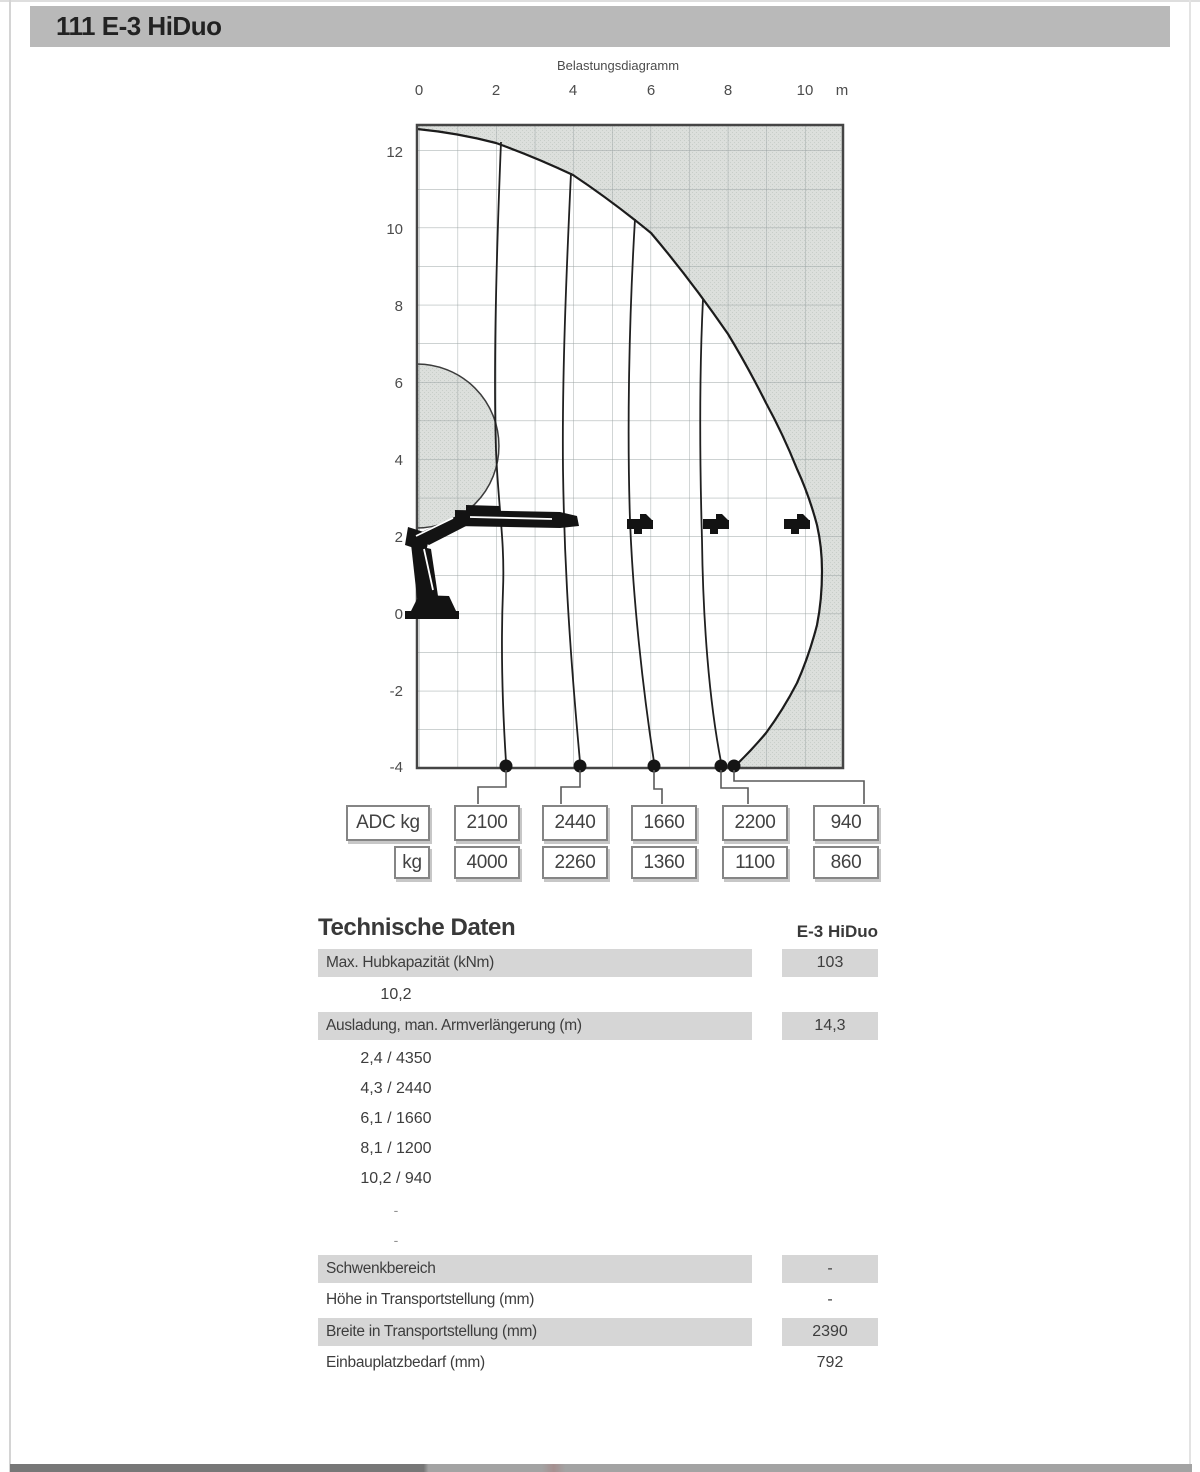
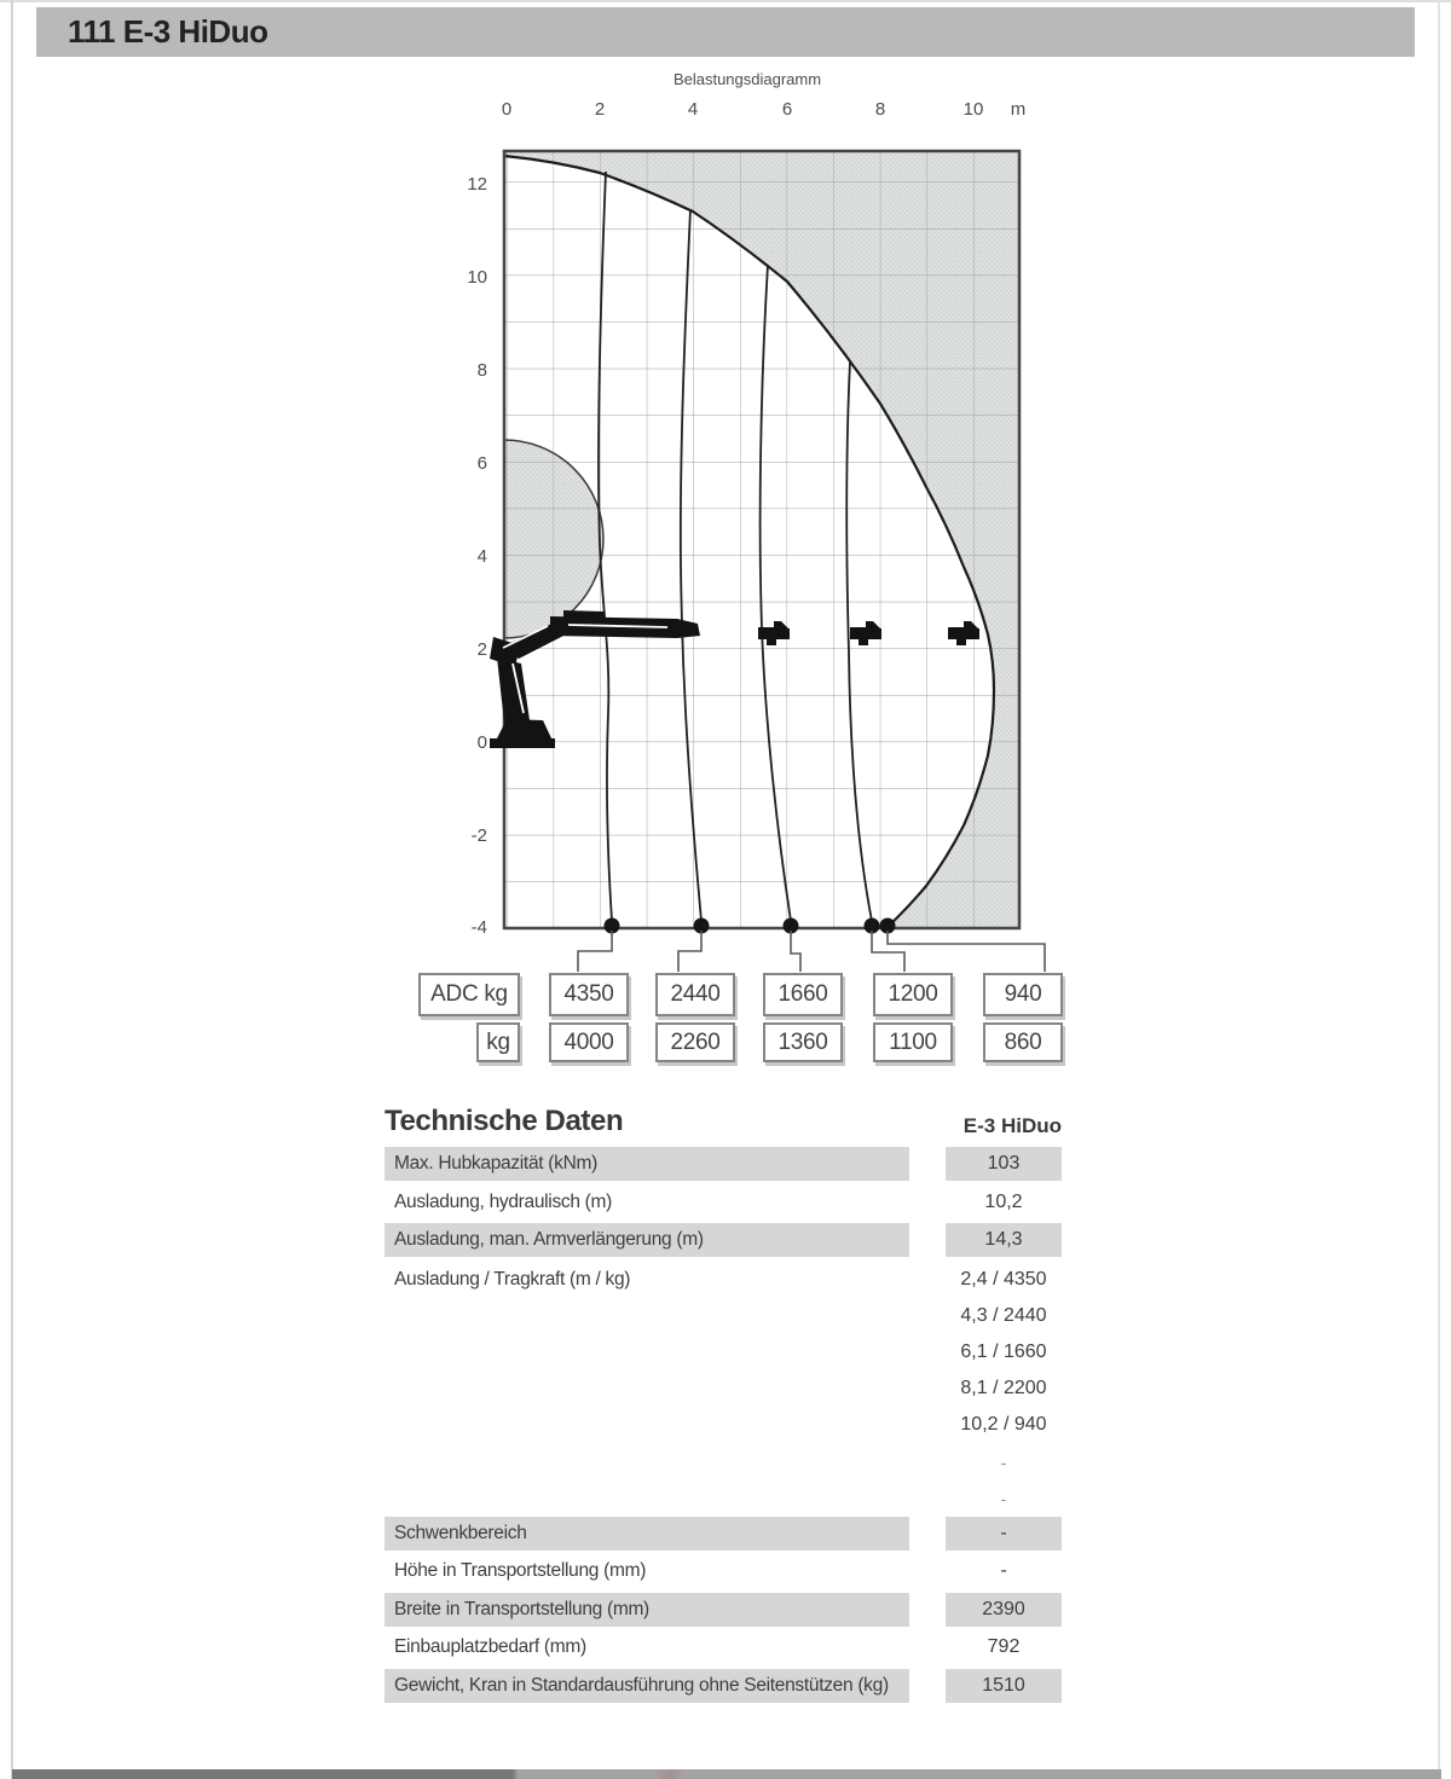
  111 E-3 HiDuo
  Belastungsdiagramm
  0
  2
  4
  6
  8
  10
  m
  12
  10
  8
  6
  4
  2
  0
  -2
  -4
  ADC kg
  kg
- 2100
+ 4350
  2440
  1660
- 2200
+ 1200
  940
  4000
  2260
  1360
  1100
  860
  Technische Daten
  E-3 HiDuo
  Max. Hubkapazität (kNm)
  103
+ Ausladung, hydraulisch (m)
  10,2
  Ausladung, man. Armverlängerung (m)
  14,3
+ Ausladung / Tragkraft (m / kg)
  2,4 / 4350
  4,3 / 2440
  6,1 / 1660
- 8,1 / 1200
+ 8,1 / 2200
  10,2 / 940
  -
  -
  Schwenkbereich
  -
  Höhe in Transportstellung (mm)
  -
  Breite in Transportstellung (mm)
  2390
  Einbauplatzbedarf (mm)
  792
+ Gewicht, Kran in Standardausführung ohne Seitenstützen (kg)
+ 1510
